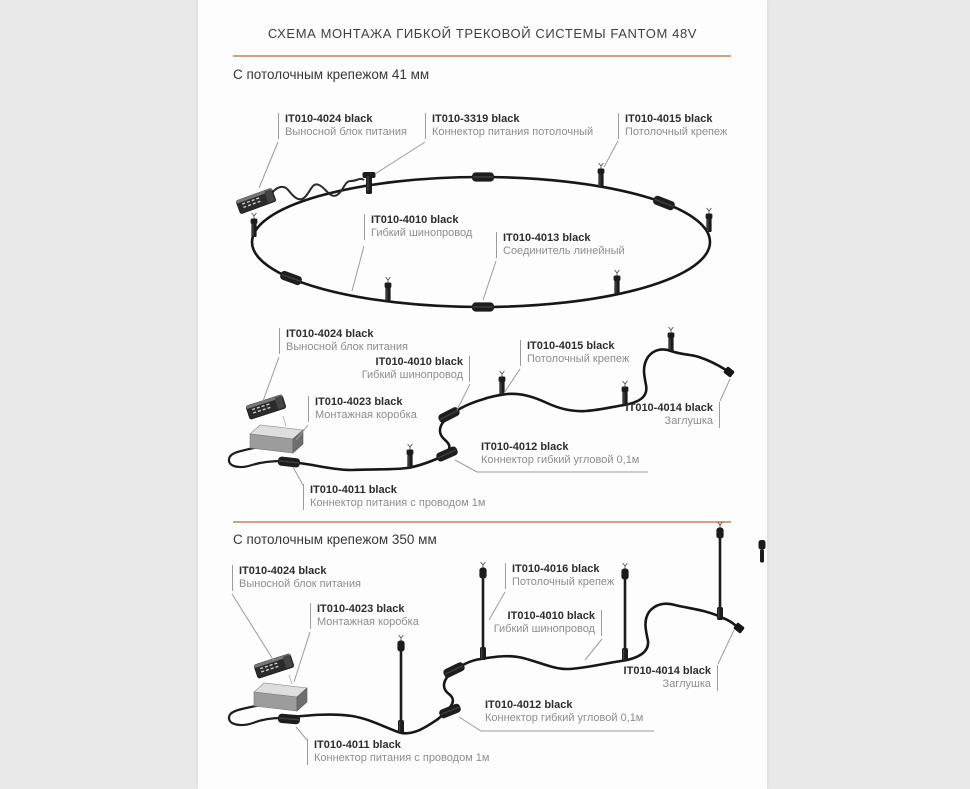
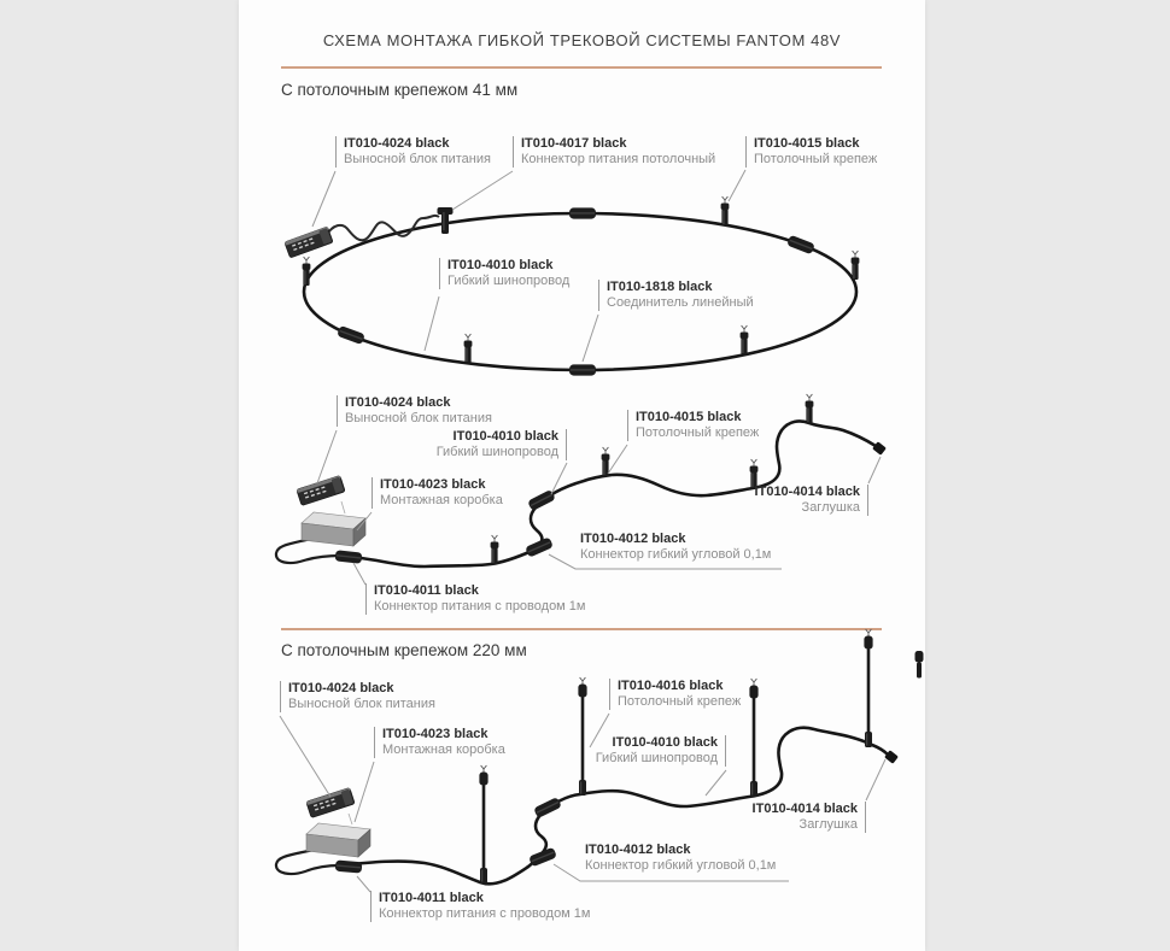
  СХЕМА МОНТАЖА ГИБКОЙ ТРЕКОВОЙ СИСТЕМЫ FANTOM 48V
  С потолочным крепежом 41 мм
- С потолочным крепежом 350 мм
+ С потолочным крепежом 220 мм
  IT010-4024 black
  Выносной блок питания
- IT010-3319 black
+ IT010-4017 black
  Коннектор питания потолочный
  IT010-4015 black
  Потолочный крепеж
  IT010-4010 black
  Гибкий шинопровод
- IT010-4013 black
+ IT010-1818 black
  Соединитель линейный
  IT010-4024 black
  Выносной блок питания
  IT010-4010 black
  Гибкий шинопровод
  IT010-4015 black
  Потолочный крепеж
  IT010-4023 black
  Монтажная коробка
  IT010-4014 black
  Заглушка
  IT010-4012 black
  Коннектор гибкий угловой 0,1м
  IT010-4011 black
  Коннектор питания с проводом 1м
  IT010-4024 black
  Выносной блок питания
  IT010-4016 black
  Потолочный крепеж
  IT010-4023 black
  Монтажная коробка
  IT010-4010 black
  Гибкий шинопровод
  IT010-4014 black
  Заглушка
  IT010-4012 black
  Коннектор гибкий угловой 0,1м
  IT010-4011 black
  Коннектор питания с проводом 1м
